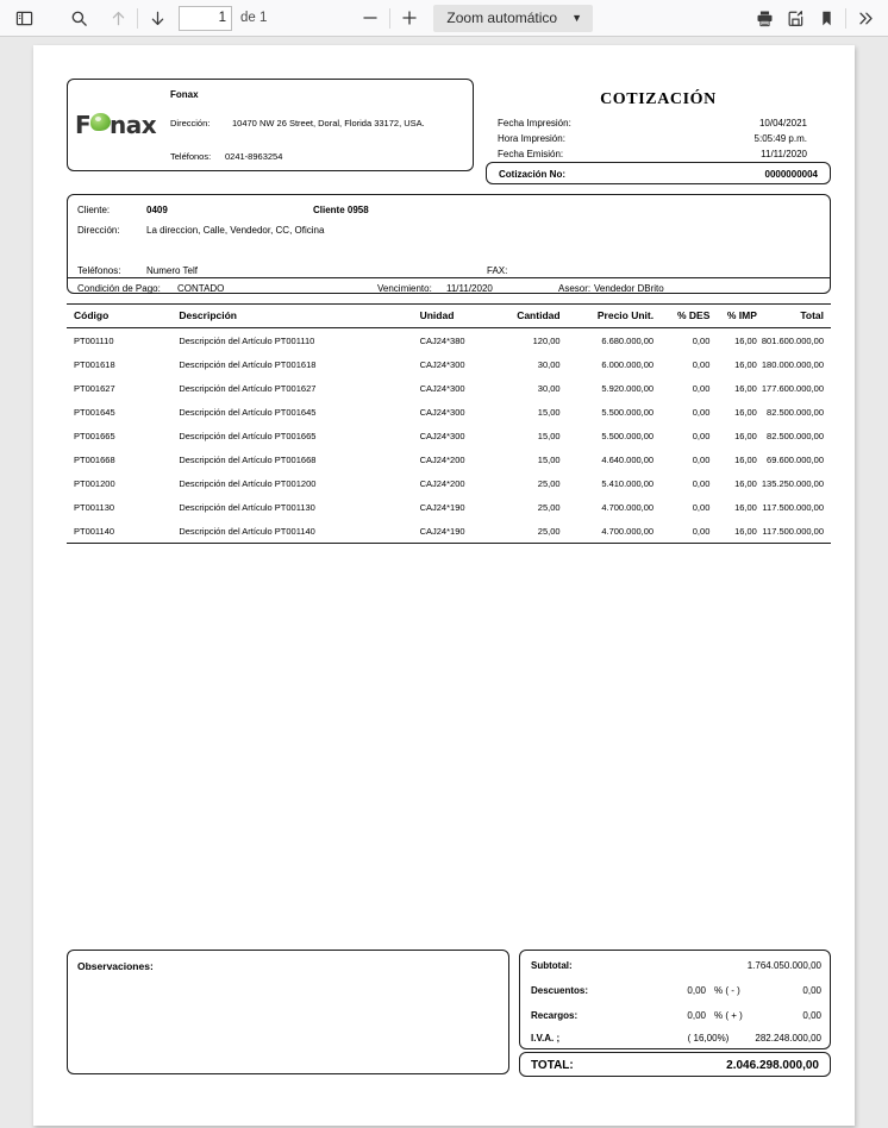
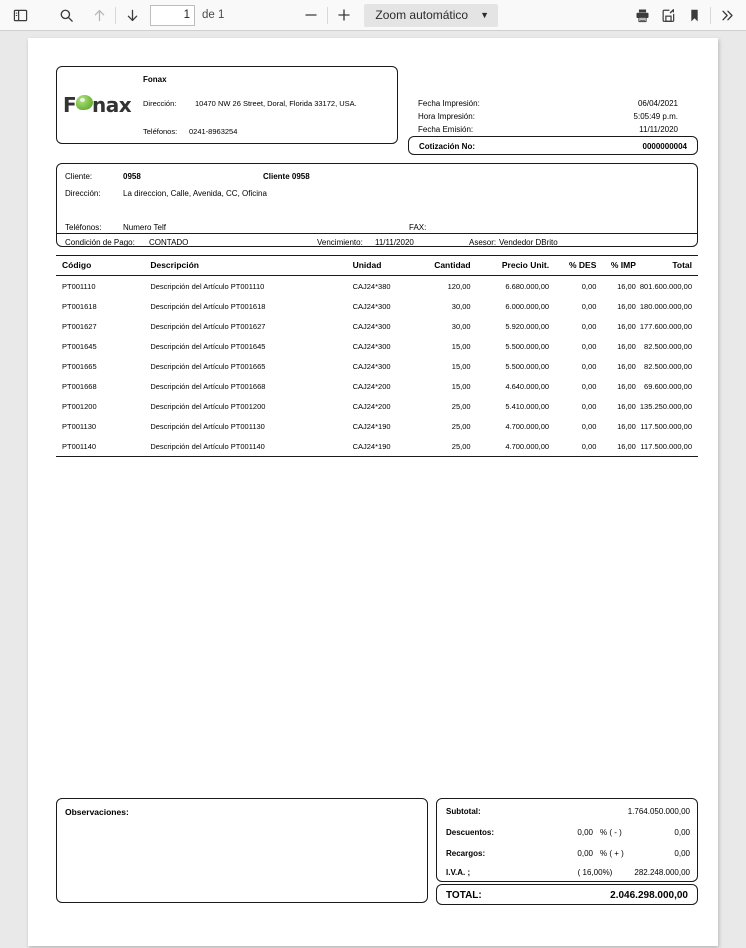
  1
  de 1
  Zoom automático
  ▼
  F
  nax
  Fonax
  Dirección:
  10470 NW 26 Street, Doral, Florida 33172, USA.
  Teléfonos:
  0241-8963254
- COTIZACIÓN
  Fecha Impresión:
- 10/04/2021
+ 06/04/2021
  Hora Impresión:
  5:05:49 p.m.
  Fecha Emisión:
  11/11/2020
  Cotización No:
  0000000004
  Cliente:
- 0409
+ 0958
  Cliente 0958
  Dirección:
- La direccion, Calle, Vendedor, CC, Oficina
+ La direccion, Calle, Avenida, CC, Oficina
  Teléfonos:
  Numero Telf
  FAX:
  Condición de Pago:
  CONTADO
  Vencimiento:
  11/11/2020
  Asesor:
  Vendedor DBrito
  Código	Descripción	Unidad	Cantidad	Precio Unit.	% DES	% IMP	Total
  PT001110	Descripción del Artículo PT001110	CAJ24*380	120,00	6.680.000,00	0,00	16,00	801.600.000,00
  PT001618	Descripción del Artículo PT001618	CAJ24*300	30,00	6.000.000,00	0,00	16,00	180.000.000,00
  PT001627	Descripción del Artículo PT001627	CAJ24*300	30,00	5.920.000,00	0,00	16,00	177.600.000,00
  PT001645	Descripción del Artículo PT001645	CAJ24*300	15,00	5.500.000,00	0,00	16,00	82.500.000,00
  PT001665	Descripción del Artículo PT001665	CAJ24*300	15,00	5.500.000,00	0,00	16,00	82.500.000,00
  PT001668	Descripción del Artículo PT001668	CAJ24*200	15,00	4.640.000,00	0,00	16,00	69.600.000,00
  PT001200	Descripción del Artículo PT001200	CAJ24*200	25,00	5.410.000,00	0,00	16,00	135.250.000,00
  PT001130	Descripción del Artículo PT001130	CAJ24*190	25,00	4.700.000,00	0,00	16,00	117.500.000,00
  PT001140	Descripción del Artículo PT001140	CAJ24*190	25,00	4.700.000,00	0,00	16,00	117.500.000,00
  Observaciones:
  Subtotal:
  1.764.050.000,00
  Descuentos:
  0,00
  % ( - )
  0,00
  Recargos:
  0,00
  % ( + )
  0,00
  I.V.A. ;
  ( 16,00%)
  282.248.000,00
  TOTAL:
  2.046.298.000,00
